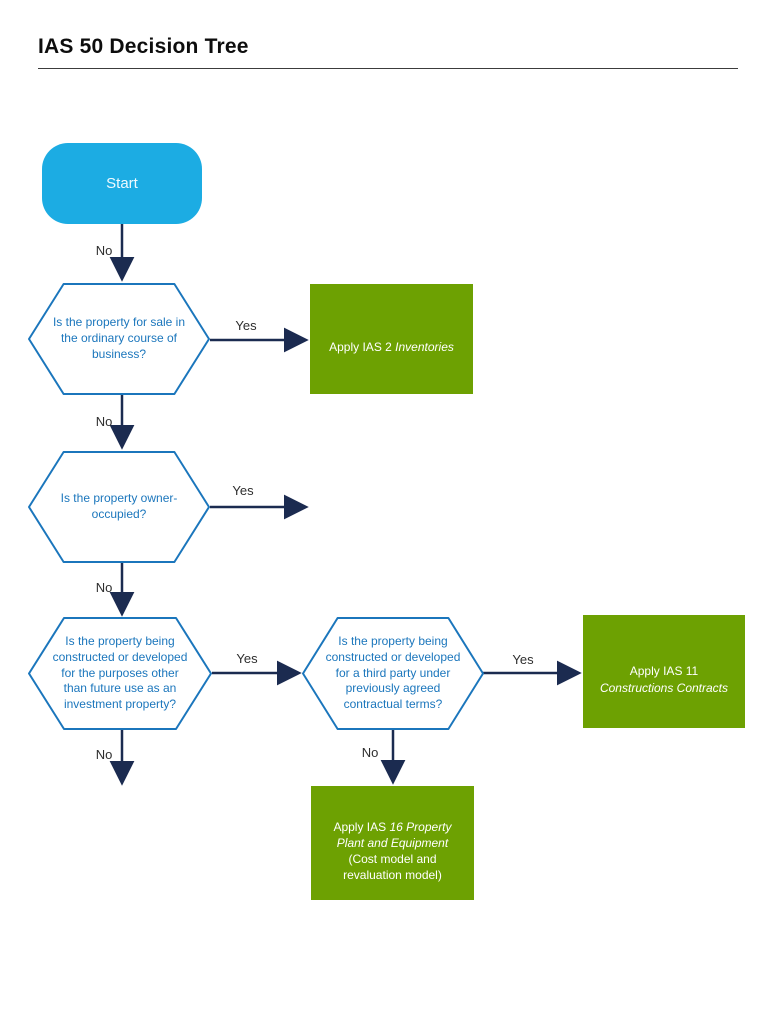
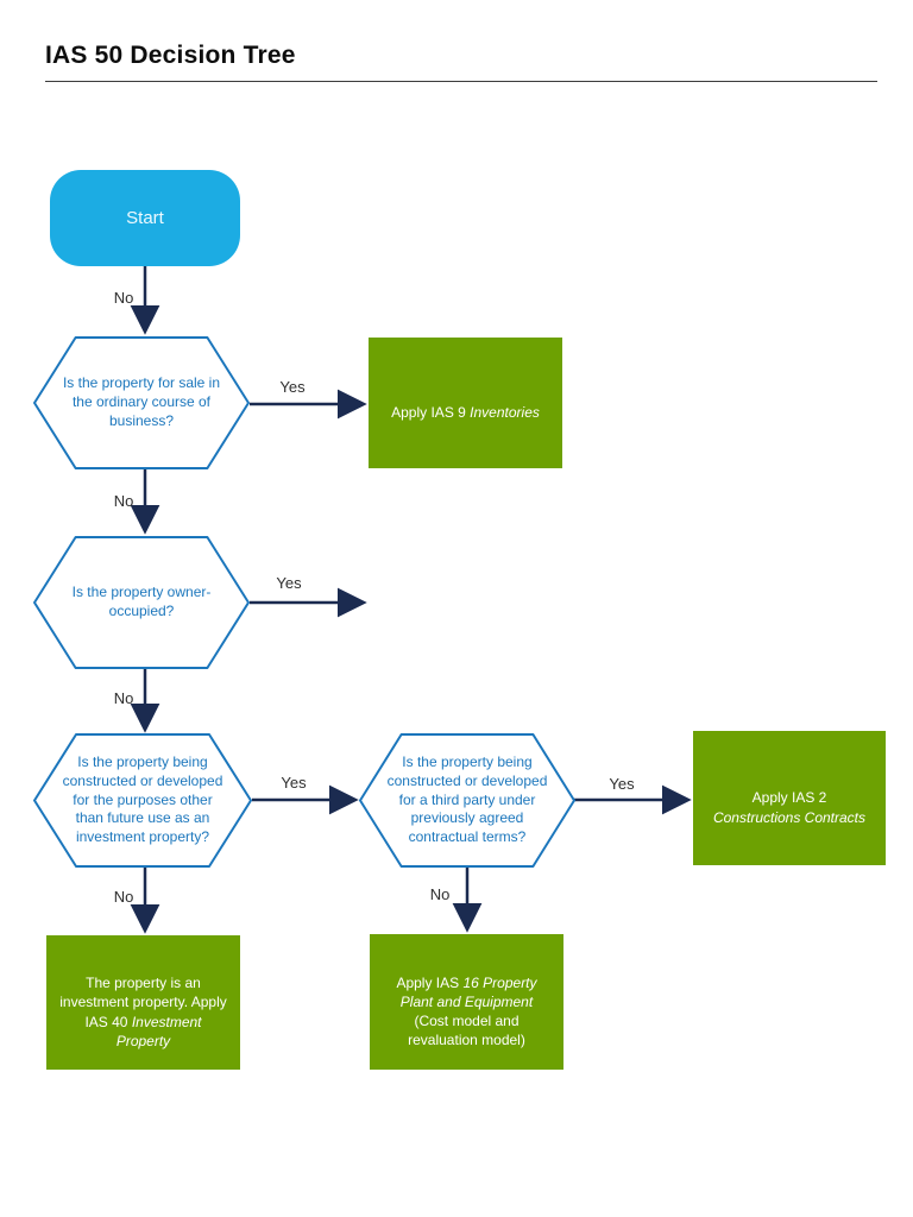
  IAS 50 Decision Tree
  Start
  Is the property for sale in
  the ordinary course of
  business?
  Is the property owner-
  occupied?
  Is the property being
  constructed or developed
  for the purposes other
  than future use as an
  investment property?
  Is the property being
  constructed or developed
  for a third party under
  previously agreed
  contractual terms?
- Apply IAS 2 Inventories
+ Apply IAS 9 Inventories
- Apply IAS 11
+ Apply IAS 2
  Constructions Contracts
+ The property is an
+ investment property. Apply
+ IAS 40 Investment
+ Property
  Apply IAS 16 Property
  Plant and Equipment
  (Cost model and
  revaluation model)
  No
  Yes
  No
  Yes
  No
  Yes
  Yes
  No
  No
